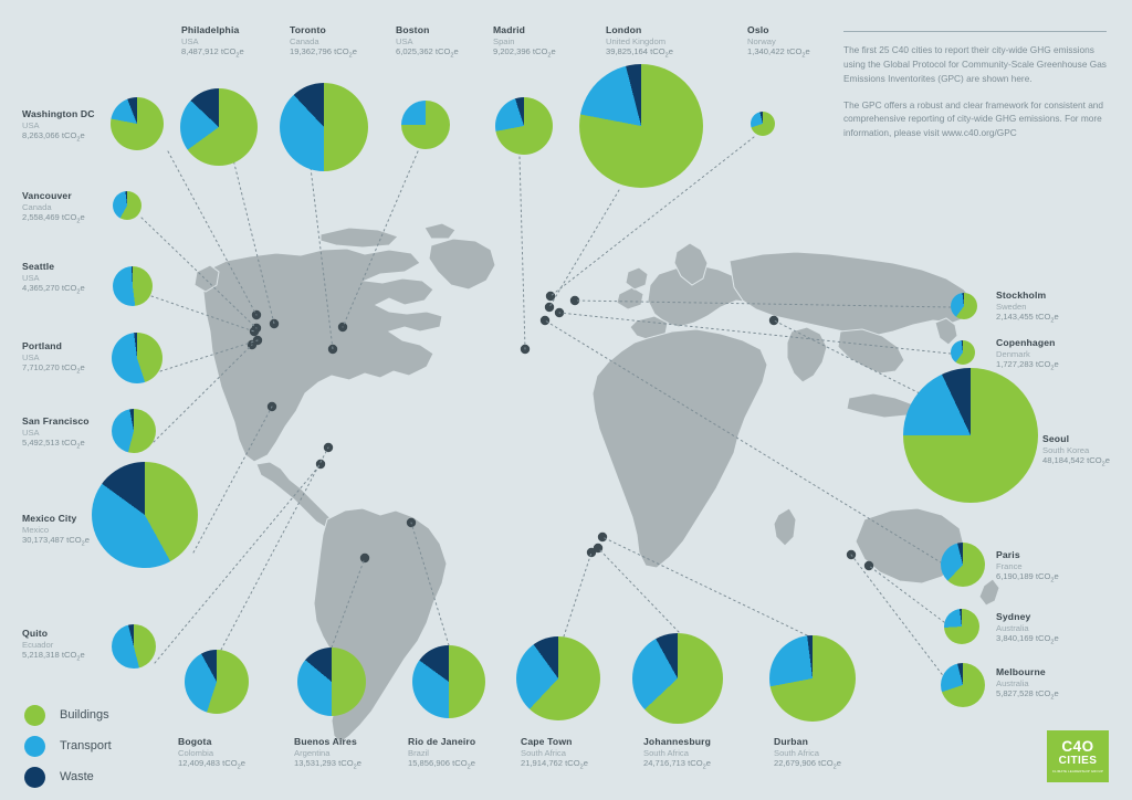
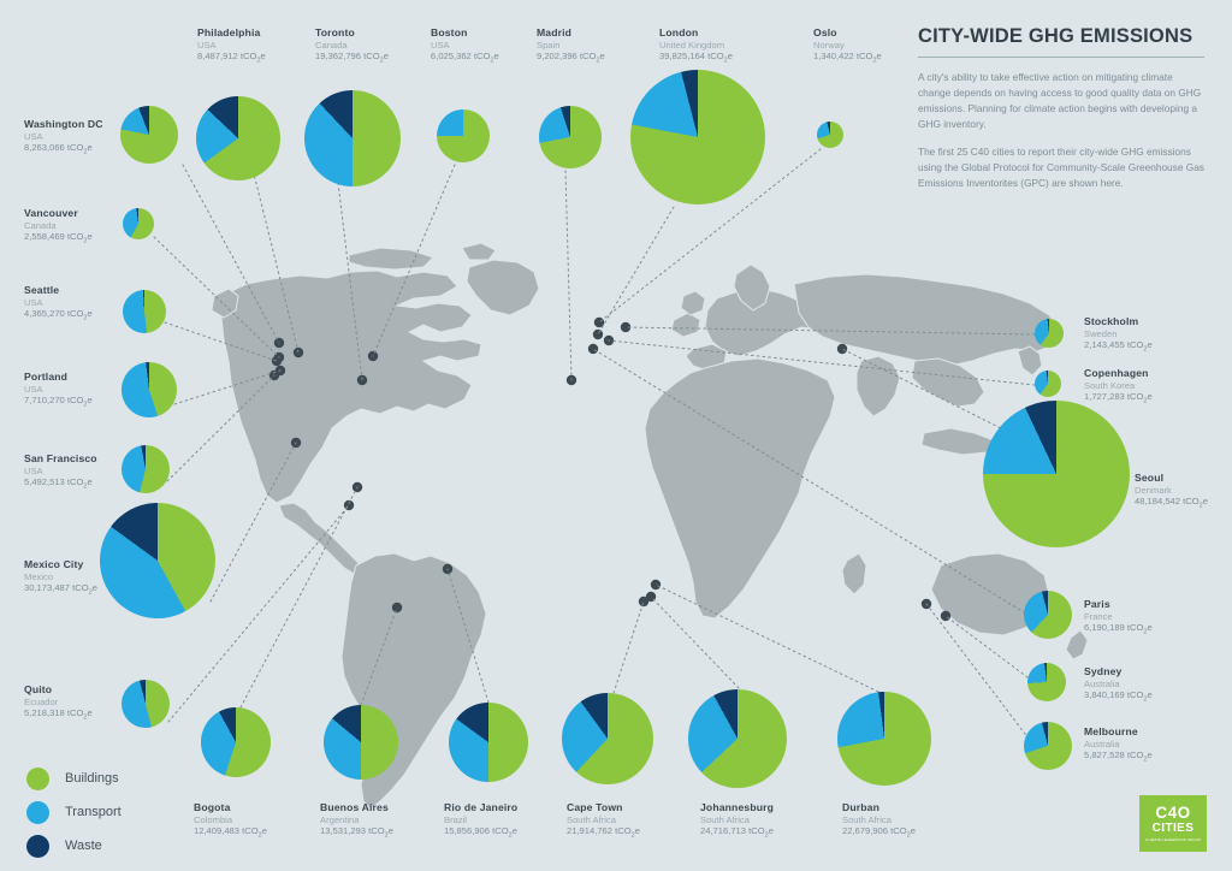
  Philadelphia
  USA
  8,487,912 tCO e
  Toronto
  Canada
  19,362,796 tCO e
  Boston
  USA
  6,025,362 tCO e
  Madrid
  Spain
  9,202,396 tCO e
  London
  United Kingdom
  39,825,164 tCO e
  Oslo
  Norway
  1,340,422 tCO e
  Washington DC
  USA
  8,263,066 tCO e
  Vancouver
  Canada
  2,558,469 tCO e
  Seattle
  USA
  4,365,270 tCO e
  Portland
  USA
  7,710,270 tCO e
  San Francisco
  USA
  5,492,513 tCO e
  Mexico City
  Mexico
  30,173,487 tCO e
  Quito
  Ecuador
  5,218,318 tCO e
  Stockholm
  Sweden
  2,143,455 tCO e
  Copenhagen
- Denmark
+ South Korea
  1,727,283 tCO e
  Seoul
- South Korea
+ Denmark
  48,184,542 tCO e
  Paris
  France
  6,190,189 tCO e
  Sydney
  Australia
  3,840,169 tCO e
  Melbourne
  Australia
  5,827,528 tCO e
  Bogota
  Colombia
  12,409,483 tCO e
  Buenos Aires
  Argentina
  13,531,293 tCO e
  Rio de Janeiro
  Brazil
  15,856,906 tCO e
  Cape Town
  South Africa
  21,914,762 tCO e
  Johannesburg
  South Africa
  24,716,713 tCO e
  Durban
  South Africa
  22,679,906 tCO e
+ CITY-WIDE GHG EMISSIONS
+ A city's ability to take effective action on mitigating climate change depends on having access to good quality data on GHG emissions. Planning for climate action begins with developing a GHG inventory.
  The first 25 C40 cities to report their city-wide GHG emissions using the Global Protocol for Community-Scale Greenhouse Gas Emissions Inventorites (GPC) are shown here.
- The GPC offers a robust and clear framework for consistent and comprehensive reporting of city-wide GHG emissions. For more information, please visit www.c40.org/GPC
  Buildings
  Transport
  Waste
  C4O
  CITIES
